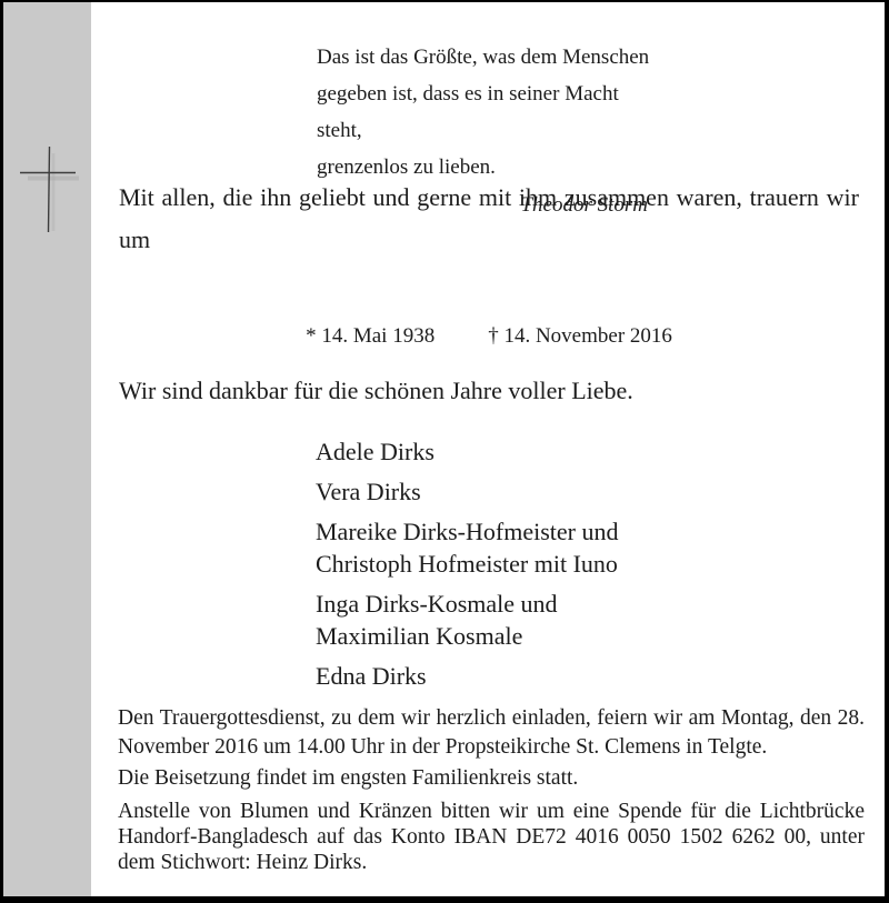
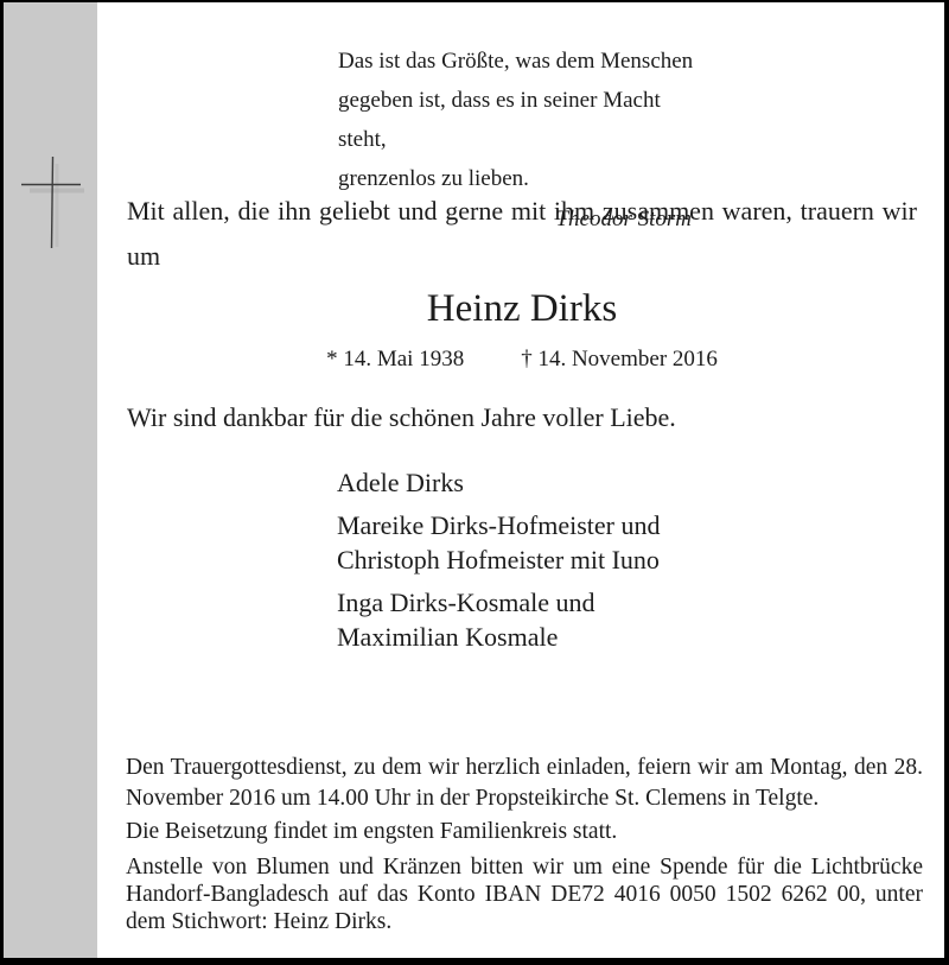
  Das ist das Größte, was dem Menschen
  gegeben ist, dass es in seiner Macht steht,
  grenzenlos zu lieben.
  Theodor Storm
  Mit allen, die ihn geliebt und gerne mit ihm zusammen waren, trauern wir um
+ Heinz Dirks
  * 14. Mai 1938
  † 14. November 2016
  Wir sind dankbar für die schönen Jahre voller Liebe.
  Adele Dirks
- Vera Dirks
  Mareike Dirks-Hofmeister und
  Christoph Hofmeister mit Iuno
  Inga Dirks-Kosmale und
  Maximilian Kosmale
- Edna Dirks
  Den Trauergottesdienst, zu dem wir herzlich einladen, feiern wir am Montag, den 28. November 2016 um 14.00 Uhr in der Propsteikirche St. Clemens in Telgte.
  Die Beisetzung findet im engsten Familienkreis statt.
  Anstelle von Blumen und Kränzen bitten wir um eine Spende für die Lichtbrücke Handorf-Bangladesch auf das Konto IBAN DE72 4016 0050 1502 6262 00, unter dem Stichwort: Heinz Dirks.
